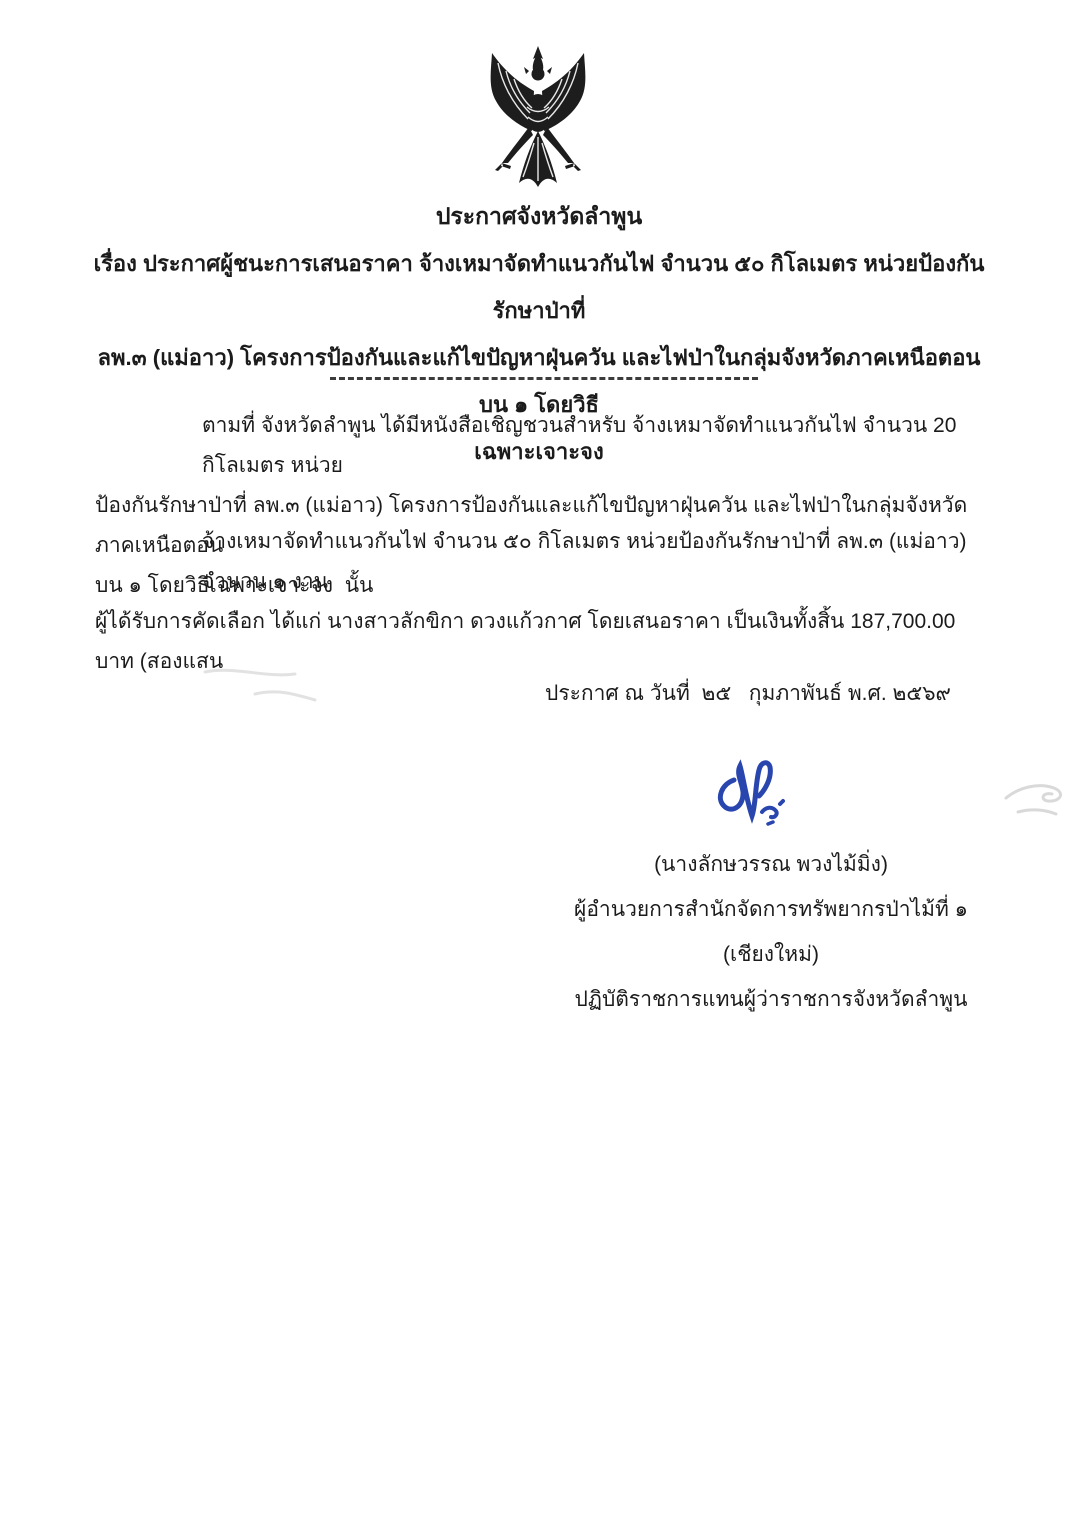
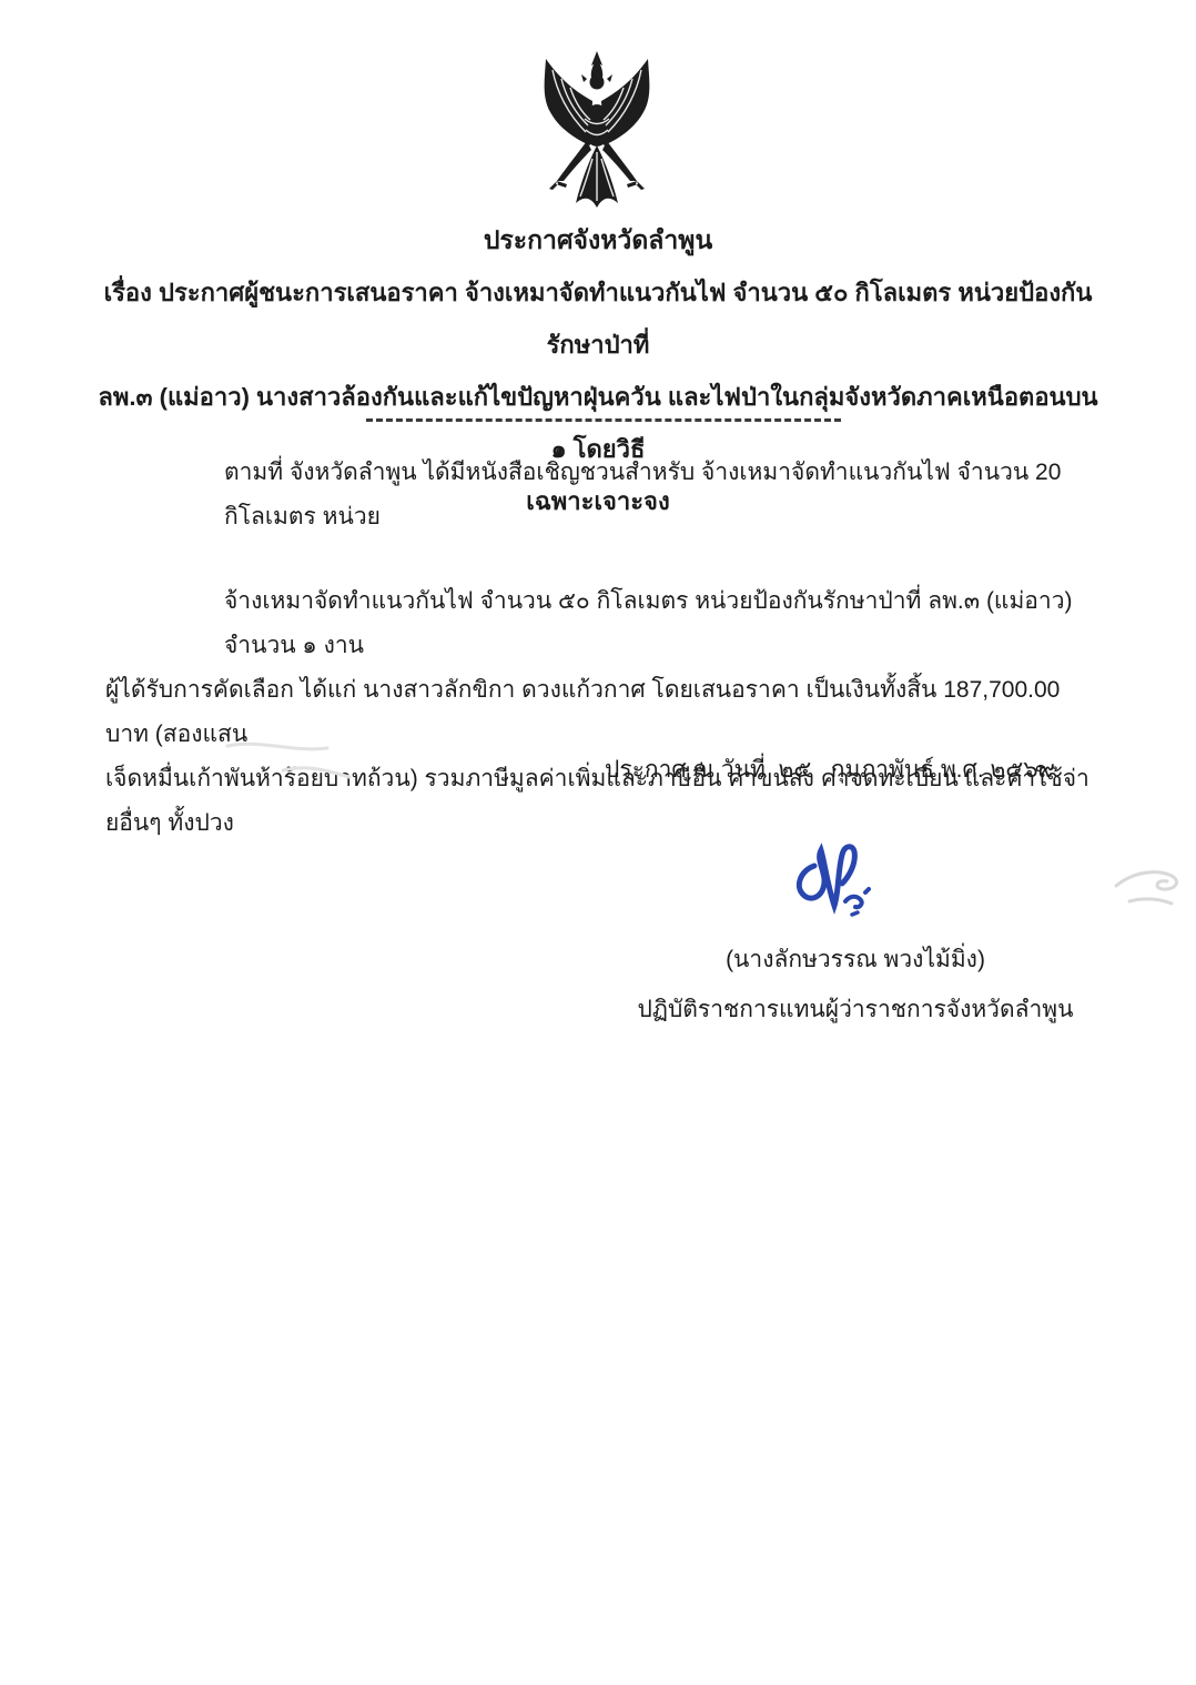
  ประกาศจังหวัดลำพูน
  เรื่อง ประกาศผู้ชนะการเสนอราคา จ้างเหมาจัดทำแนวกันไฟ จำนวน ๕๐ กิโลเมตร หน่วยป้องกันรักษาป่าที่
- ลพ.๓ (แม่อาว) โครงการป้องกันและแก้ไขปัญหาฝุ่นควัน และไฟป่าในกลุ่มจังหวัดภาคเหนือตอนบน ๑ โดยวิธี
+ ลพ.๓ (แม่อาว) นางสาวล้องกันและแก้ไขปัญหาฝุ่นควัน และไฟป่าในกลุ่มจังหวัดภาคเหนือตอนบน ๑ โดยวิธี
  เฉพาะเจาะจง
  ตามที่ จังหวัดลำพูน ได้มีหนังสือเชิญชวนสำหรับ จ้างเหมาจัดทำแนวกันไฟ จำนวน 20 กิโลเมตร หน่วย
- ป้องกันรักษาป่าที่ ลพ.๓ (แม่อาว) โครงการป้องกันและแก้ไขปัญหาฝุ่นควัน และไฟป่าในกลุ่มจังหวัดภาคเหนือตอน
- บน ๑ โดยวิธีเฉพาะเจาะจง นั้น
  จ้างเหมาจัดทำแนวกันไฟ จำนวน ๕๐ กิโลเมตร หน่วยป้องกันรักษาป่าที่ ลพ.๓ (แม่อาว) จำนวน ๑ งาน
  ผู้ได้รับการคัดเลือก ได้แก่ นางสาวลักขิกา ดวงแก้วกาศ โดยเสนอราคา เป็นเงินทั้งสิ้น 187,700.00 บาท (สองแสน
+ เจ็ดหมื่นเก้าพันห้าร้อยบาทถ้วน) รวมภาษีมูลค่าเพิ่มและภาษีอื่น ค่าขนส่ง ค่าจดทะเบียน และค่าใช้จ่ายอื่นๆ ทั้งปวง
  ประกาศ ณ วันที่ ๒๕ กุมภาพันธ์ พ.ศ. ๒๕๖๙
  (นางลักษวรรณ พวงไม้มิ่ง)
- ผู้อำนวยการสำนักจัดการทรัพยากรป่าไม้ที่ ๑ (เชียงใหม่)
  ปฏิบัติราชการแทนผู้ว่าราชการจังหวัดลำพูน
